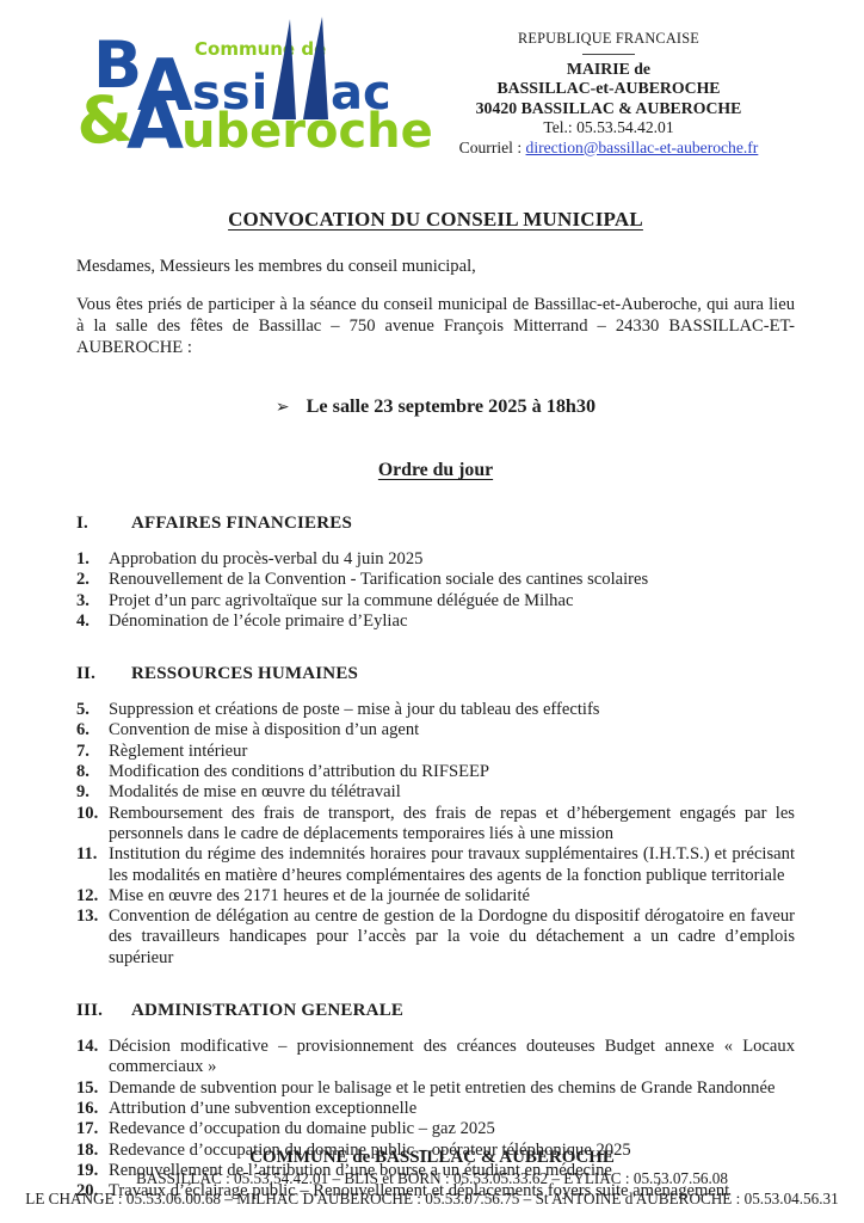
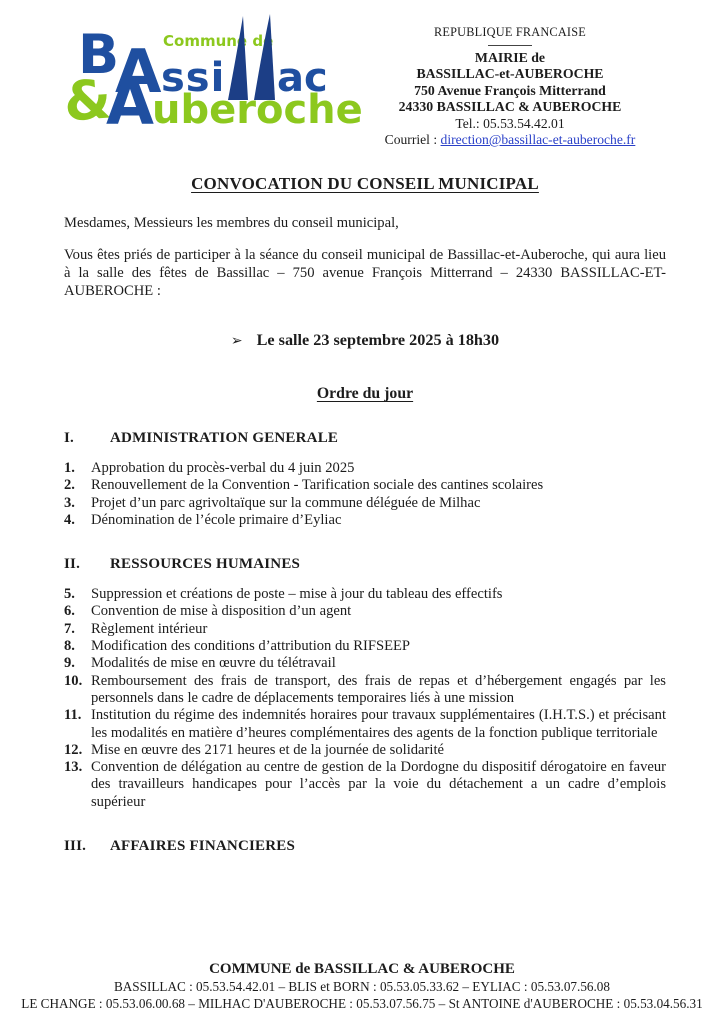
  Commun d
  B
  A
  ssi
  ac
  A
  uberoche
  REPUBLIQUE FRANCAISE
  MAIRIE de
  BASSILLAC-et-AUBEROCHE
+ 750 Avenue François Mitterrand
- 30420 BASSILLAC & AUBEROCHE
+ 24330 BASSILLAC & AUBEROCHE
  Tel.: 05.53.54.42.01
  Courriel : direction@bassillac-et-auberoche.fr
  CONVOCATION DU CONSEIL MUNICIPAL
  Mesdames, Messieurs les membres du conseil municipal,
  Vous êtes priés de participer à la séance du conseil municipal de Bassillac-et-Auberoche, qui aura lieu à la salle des fêtes de Bassillac – 750 avenue François Mitterrand – 24330 BASSILLAC-ET-AUBEROCHE :
  ➢ Le salle 23 septembre 2025 à 18h30
  Ordre du jour
  I.
- AFFAIRES FINANCIERES
+ ADMINISTRATION GENERALE
  1.
  Approbation du procès-verbal du 4 juin 2025
  2.
  Renouvellement de la Convention - Tarification sociale des cantines scolaires
  3.
  Projet d’un parc agrivoltaïque sur la commune déléguée de Milhac
  4.
  Dénomination de l’école primaire d’Eyliac
  II.
  RESSOURCES HUMAINES
  5.
  Suppression et créations de poste – mise à jour du tableau des effectifs
  6.
  Convention de mise à disposition d’un agent
  7.
  Règlement intérieur
  8.
  Modification des conditions d’attribution du RIFSEEP
  9.
  Modalités de mise en œuvre du télétravail
  10.
  Remboursement des frais de transport, des frais de repas et d’hébergement engagés par les personnels dans le cadre de déplacements temporaires liés à une mission
  11.
  Institution du régime des indemnités horaires pour travaux supplémentaires (I.H.T.S.) et précisant les modalités en matière d’heures complémentaires des agents de la fonction publique territoriale
  12.
  Mise en œuvre des 2171 heures et de la journée de solidarité
  13.
  Convention de délégation au centre de gestion de la Dordogne du dispositif dérogatoire en faveur des travailleurs handicapes pour l’accès par la voie du détachement a un cadre d’emplois supérieur
  III.
- ADMINISTRATION GENERALE
+ AFFAIRES FINANCIERES
- 14.
- Décision modificative – provisionnement des créances douteuses Budget annexe « Locaux commerciaux »
- 15.
- Demande de subvention pour le balisage et le petit entretien des chemins de Grande Randonnée
- 16.
- Attribution d’une subvention exceptionnelle
- 17.
- Redevance d’occupation du domaine public – gaz 2025
- 18.
- Redevance d’occupation du domaine public – opérateur téléphonique 2025
- 19.
- Renouvellement de l’attribution d’une bourse a un étudiant en médecine
- 20.
- Travaux d’éclairage public – Renouvellement et déplacements foyers suite aménagement
  COMMUNE de BASSILLAC & AUBEROCHE
  BASSILLAC : 05.53.54.42.01 – BLIS et BORN : 05.53.05.33.62 – EYLIAC : 05.53.07.56.08
  LE CHANGE : 05.53.06.00.68 – MILHAC D'AUBEROCHE : 05.53.07.56.75 – St ANTOINE d'AUBEROCHE : 05.53.04.56.31
